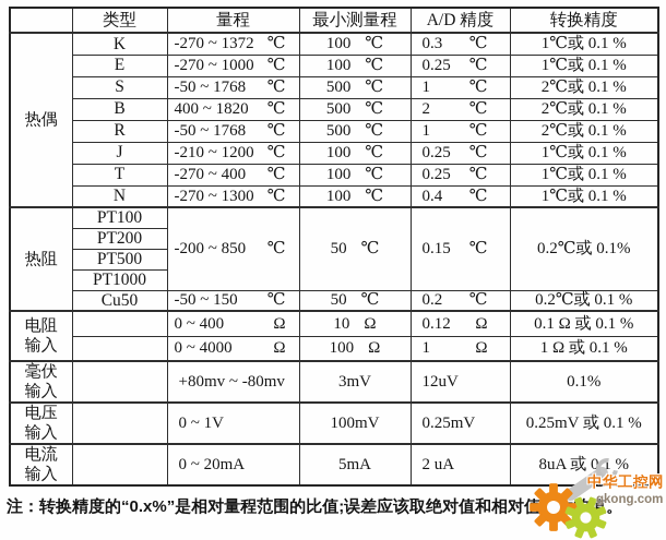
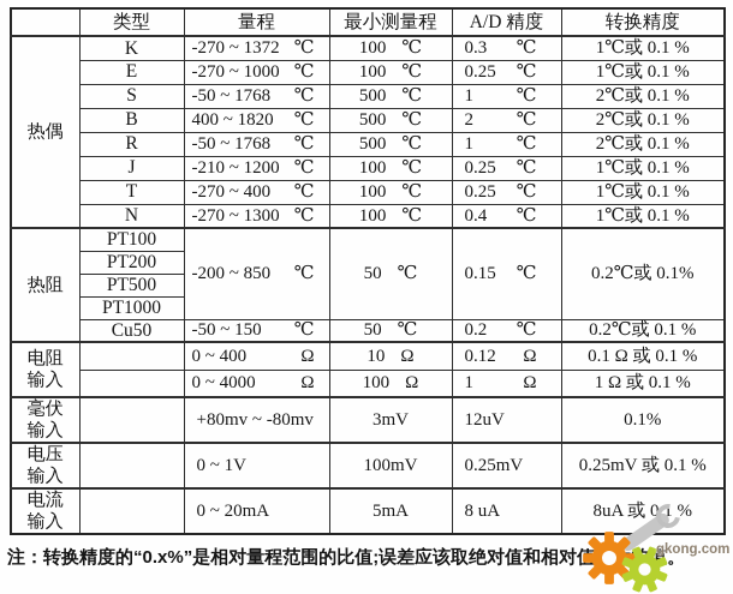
  	类型	量程	最小测量程	A/D 精度	转换精度
  热偶	K	℃-270 ~ 1372	100 ℃	℃0.3	1℃或 0.1 %
  E	℃-270 ~ 1000	100 ℃	℃0.25	1℃或 0.1 %
  S	℃-50 ~ 1768	500 ℃	℃1	2℃或 0.1 %
  B	℃400 ~ 1820	500 ℃	℃2	2℃或 0.1 %
  R	℃-50 ~ 1768	500 ℃	℃1	2℃或 0.1 %
  J	℃-210 ~ 1200	100 ℃	℃0.25	1℃或 0.1 %
  T	℃-270 ~ 400	100 ℃	℃0.25	1℃或 0.1 %
  N	℃-270 ~ 1300	100 ℃	℃0.4	1℃或 0.1 %
  热阻	PT100	℃-200 ~ 850	50 ℃	℃0.15	0.2℃或 0.1%
  PT200
  PT500
  PT1000
  Cu50	℃-50 ~ 150	50 ℃	℃0.2	0.2℃或 0.1 %
  电阻 输入		Ω0 ~ 400	10 Ω	Ω0.12	0.1 Ω 或 0.1 %
  	Ω0 ~ 4000	100 Ω	Ω1	1 Ω 或 0.1 %
  毫伏 输入		+80mv ~ -80mv	3mV	12uV	0.1%
  电压 输入		0 ~ 1V	100mV	0.25mV	0.25mV 或 0.1 %
- 电流 输入		0 ~ 20mA	5mA	2 uA	8uA 或 0.1 %
+ 电流 输入		0 ~ 20mA	5mA	8 uA	8uA 或 0.1 %
  注：转换精度的“0.x%”是相对量程范围的比值;误差应该取绝对值和相对值。
- 中华工控网
  gkong.com
